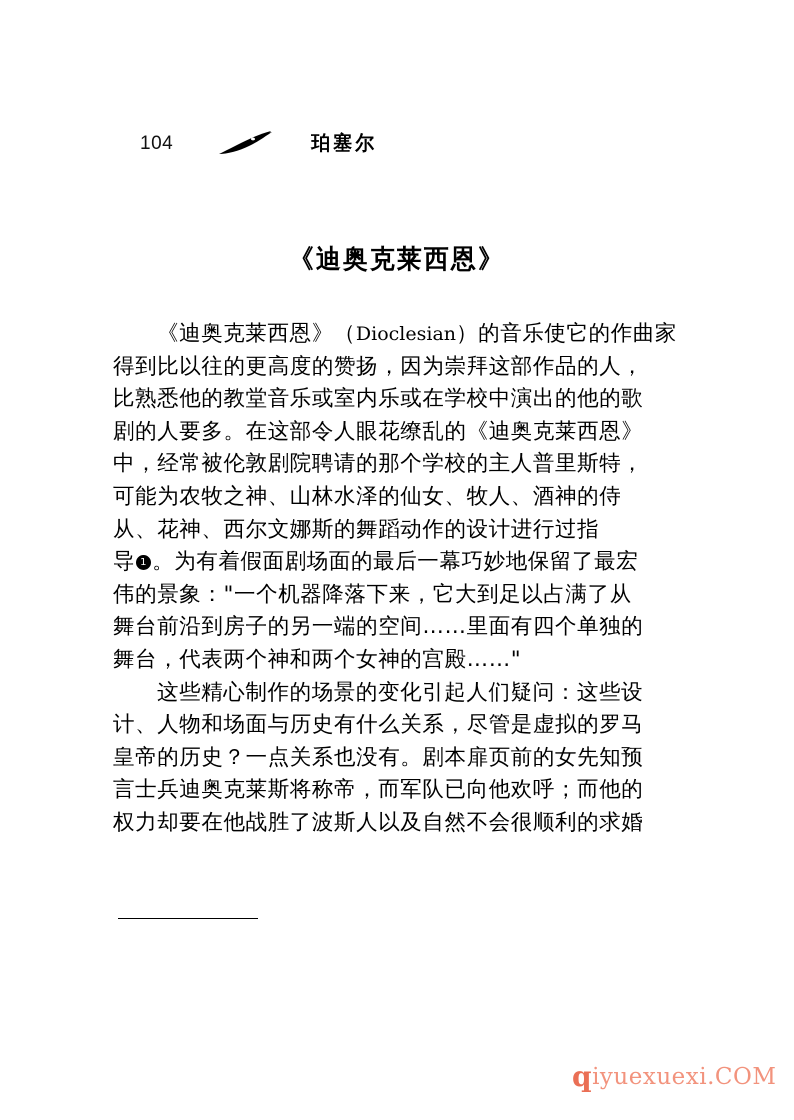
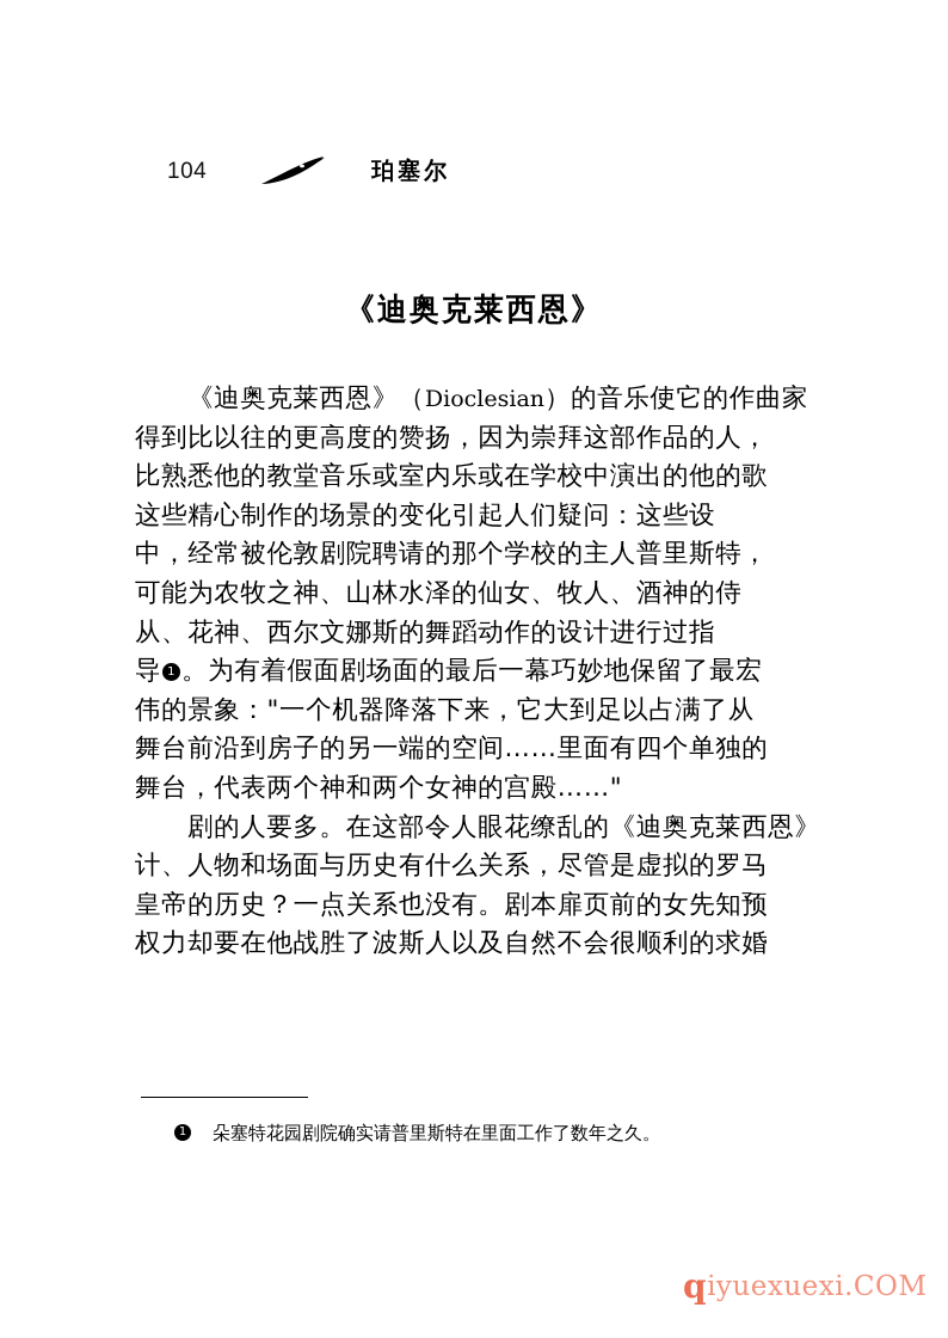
  104
  珀塞尔
  《迪奥克莱西恩》
  《迪奥克莱西恩》（Dioclesian）的音乐使它的作曲家
  得到比以往的更高度的赞扬，因为崇拜这部作品的人，
  比熟悉他的教堂音乐或室内乐或在学校中演出的他的歌
- 剧的人要多。在这部令人眼花缭乱的《迪奥克莱西恩》
+ 这些精心制作的场景的变化引起人们疑问：这些设
  中，经常被伦敦剧院聘请的那个学校的主人普里斯特，
  可能为农牧之神、山林水泽的仙女、牧人、酒神的侍
  从、花神、西尔文娜斯的舞蹈动作的设计进行过指
  导 1 。为有着假面剧场面的最后一幕巧妙地保留了最宏
  伟的景象："一个机器降落下来，它大到足以占满了从
  舞台前沿到房子的另一端的空间……里面有四个单独的
  舞台，代表两个神和两个女神的宫殿……"
- 这些精心制作的场景的变化引起人们疑问：这些设
+ 剧的人要多。在这部令人眼花缭乱的《迪奥克莱西恩》
  计、人物和场面与历史有什么关系，尽管是虚拟的罗马
  皇帝的历史？一点关系也没有。剧本扉页前的女先知预
- 言士兵迪奥克莱斯将称帝，而军队已向他欢呼；而他的
  权力却要在他战胜了波斯人以及自然不会很顺利的求婚
+ 1
+ 朵塞特花园剧院确实请普里斯特在里面工作了数年之久。
  qiyuexuexi.COM
